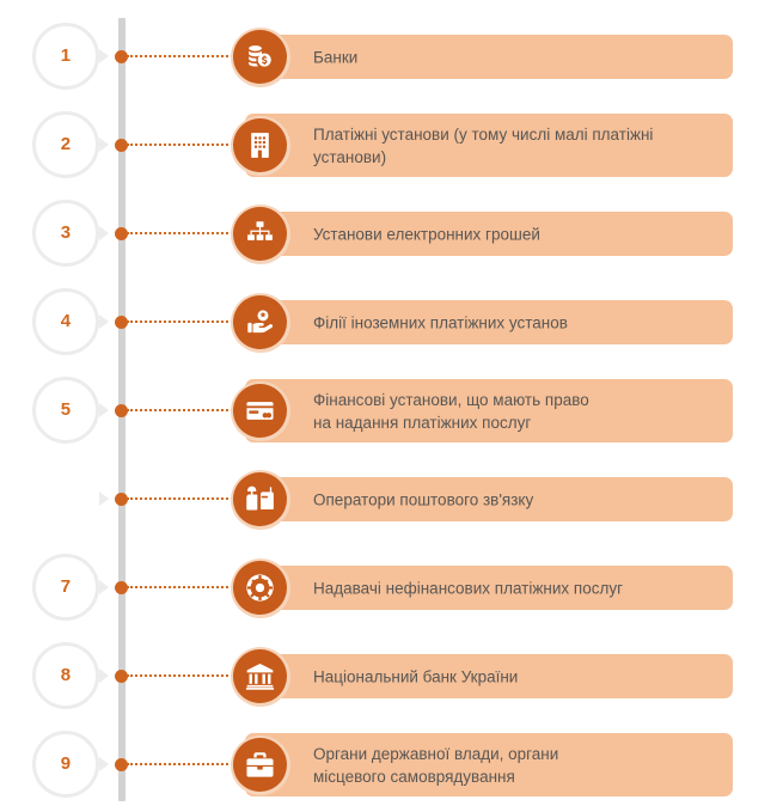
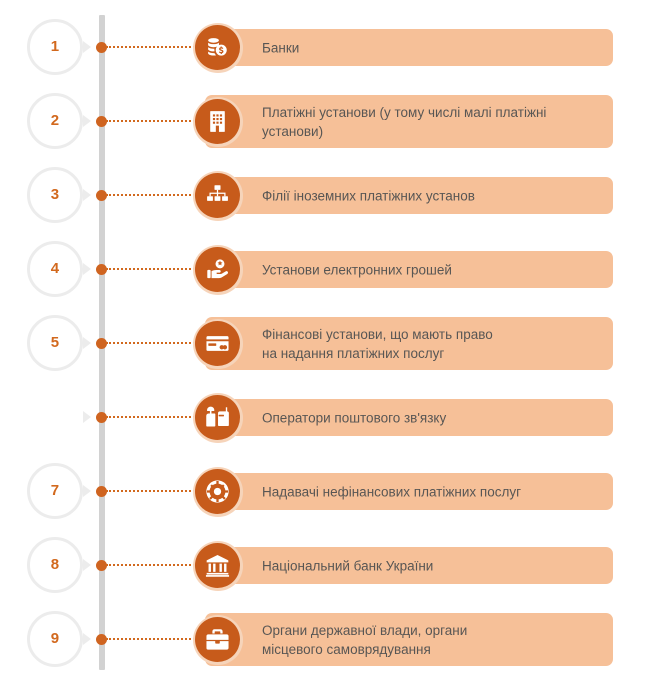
  1
  Банки
  2
  Платіжні установи (у тому числі малі платіжні
  установи)
  3
- Установи електронних грошей
+ Філії іноземних платіжних установ
  4
- Філії іноземних платіжних установ
+ Установи електронних грошей
  5
  Фінансові установи, що мають право
  на надання платіжних послуг
  Оператори поштового зв'язку
  7
  Надавачі нефінансових платіжних послуг
  8
  Національний банк України
  9
  Органи державної влади, органи
  місцевого самоврядування
